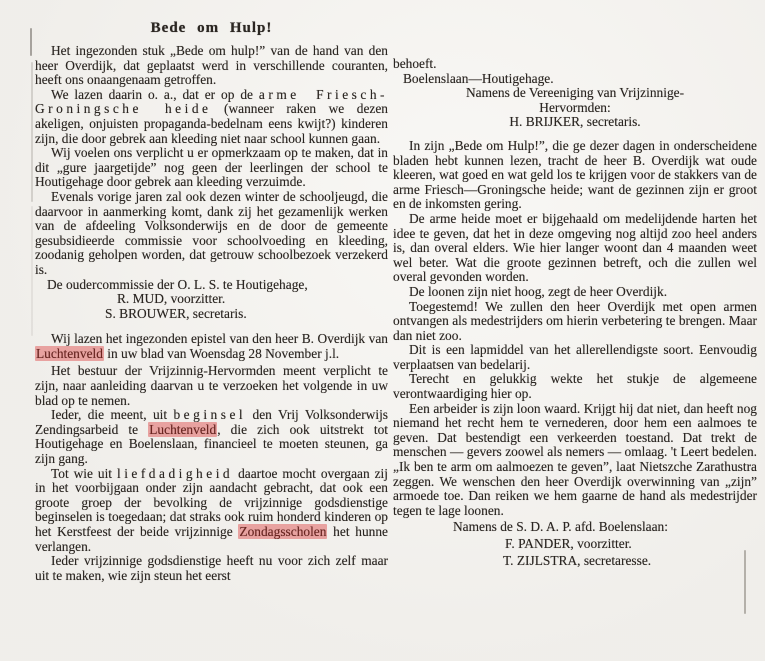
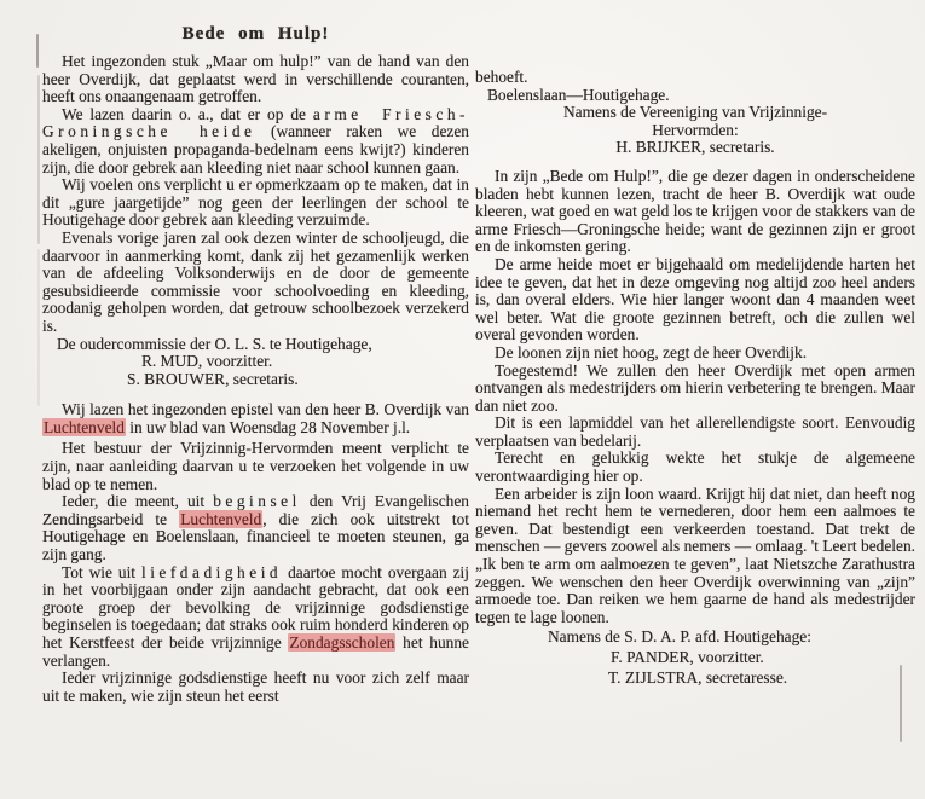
  Bede om Hulp!
- Het ingezonden stuk „Bede om hulp!” van de hand van den heer Overdijk, dat geplaatst werd in verschillende couranten, heeft ons onaangenaam getroffen.
+ Het ingezonden stuk „Maar om hulp!” van de hand van den heer Overdijk, dat geplaatst werd in verschillende couranten, heeft ons onaangenaam getroffen.
  We lazen daarin o. a., dat er op de arme Friesch-Groningsche heide (wanneer raken we dezen akeligen, onjuisten propaganda-bedelnam eens kwijt?) kinderen zijn, die door gebrek aan kleeding niet naar school kunnen gaan.
  Wij voelen ons verplicht u er opmerkzaam op te maken, dat in dit „gure jaargetijde” nog geen der leerlingen der school te Houtigehage door gebrek aan kleeding verzuimde.
  Evenals vorige jaren zal ook dezen winter de schooljeugd, die daarvoor in aanmerking komt, dank zij het gezamenlijk werken van de afdeeling Volksonderwijs en de door de gemeente gesubsidieerde commissie voor schoolvoeding en kleeding, zoodanig geholpen worden, dat getrouw schoolbezoek verzekerd is.
  De oudercommissie der O. L. S. te Houtigehage,
  R. MUD, voorzitter.
  S. BROUWER, secretaris.
  Wij lazen het ingezonden epistel van den heer B. Overdijk van Luchtenveld in uw blad van Woensdag 28 November j.l.
  Het bestuur der Vrijzinnig-Hervormden meent verplicht te zijn, naar aanleiding daarvan u te verzoeken het volgende in uw blad op te nemen.
- Ieder, die meent, uit beginsel den Vrij Volksonderwijs Zendingsarbeid te Luchtenveld, die zich ook uitstrekt tot Houtigehage en Boelenslaan, financieel te moeten steunen, ga zijn gang.
+ Ieder, die meent, uit beginsel den Vrij Evangelischen Zendingsarbeid te Luchtenveld, die zich ook uitstrekt tot Houtigehage en Boelenslaan, financieel te moeten steunen, ga zijn gang.
  Tot wie uit liefdadigheid daartoe mocht overgaan zij in het voorbijgaan onder zijn aandacht gebracht, dat ook een groote groep der bevolking de vrijzinnige godsdienstige beginselen is toegedaan; dat straks ook ruim honderd kinderen op het Kerstfeest der beide vrijzinnige Zondagsscholen het hunne verlangen.
  Ieder vrijzinnige godsdienstige heeft nu voor zich zelf maar uit te maken, wie zijn steun het eerst
  behoeft.
  Boelenslaan—Houtigehage.
  Namens de Vereeniging van Vrijzinnige-
  Hervormden:
  H. BRIJKER, secretaris.
  In zijn „Bede om Hulp!”, die ge dezer dagen in onderscheidene bladen hebt kunnen lezen, tracht de heer B. Overdijk wat oude kleeren, wat goed en wat geld los te krijgen voor de stakkers van de arme Friesch—Groningsche heide; want de gezinnen zijn er groot en de inkomsten gering.
  De arme heide moet er bijgehaald om medelijdende harten het idee te geven, dat het in deze omgeving nog altijd zoo heel anders is, dan overal elders. Wie hier langer woont dan 4 maanden weet wel beter. Wat die groote gezinnen betreft, och die zullen wel overal gevonden worden.
  De loonen zijn niet hoog, zegt de heer Overdijk.
  Toegestemd! We zullen den heer Overdijk met open armen ontvangen als medestrijders om hierin verbetering te brengen. Maar dan niet zoo.
  Dit is een lapmiddel van het allerellendigste soort. Eenvoudig verplaatsen van bedelarij.
  Terecht en gelukkig wekte het stukje de algemeene verontwaardiging hier op.
  Een arbeider is zijn loon waard. Krijgt hij dat niet, dan heeft nog niemand het recht hem te vernederen, door hem een aalmoes te geven. Dat bestendigt een verkeerden toestand. Dat trekt de menschen — gevers zoowel als nemers — omlaag. 't Leert bedelen. „Ik ben te arm om aalmoezen te geven”, laat Nietszche Zarathustra zeggen. We wenschen den heer Overdijk overwinning van „zijn” armoede toe. Dan reiken we hem gaarne de hand als medestrijder tegen te lage loonen.
- Namens de S. D. A. P. afd. Boelenslaan:
+ Namens de S. D. A. P. afd. Houtigehage:
  F. PANDER, voorzitter.
  T. ZIJLSTRA, secretaresse.
